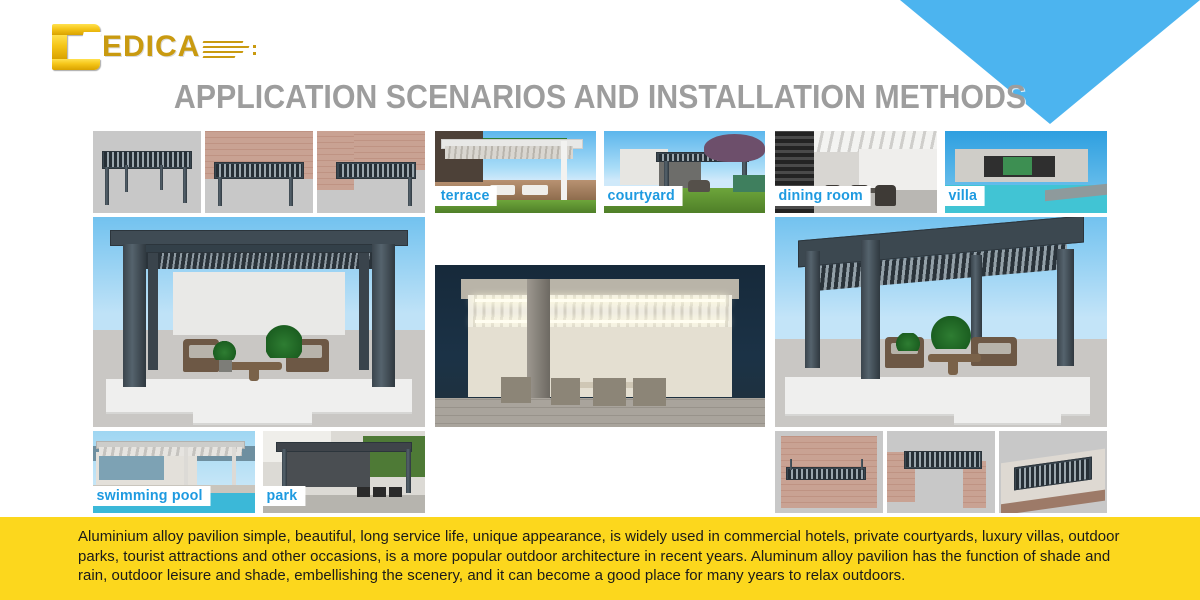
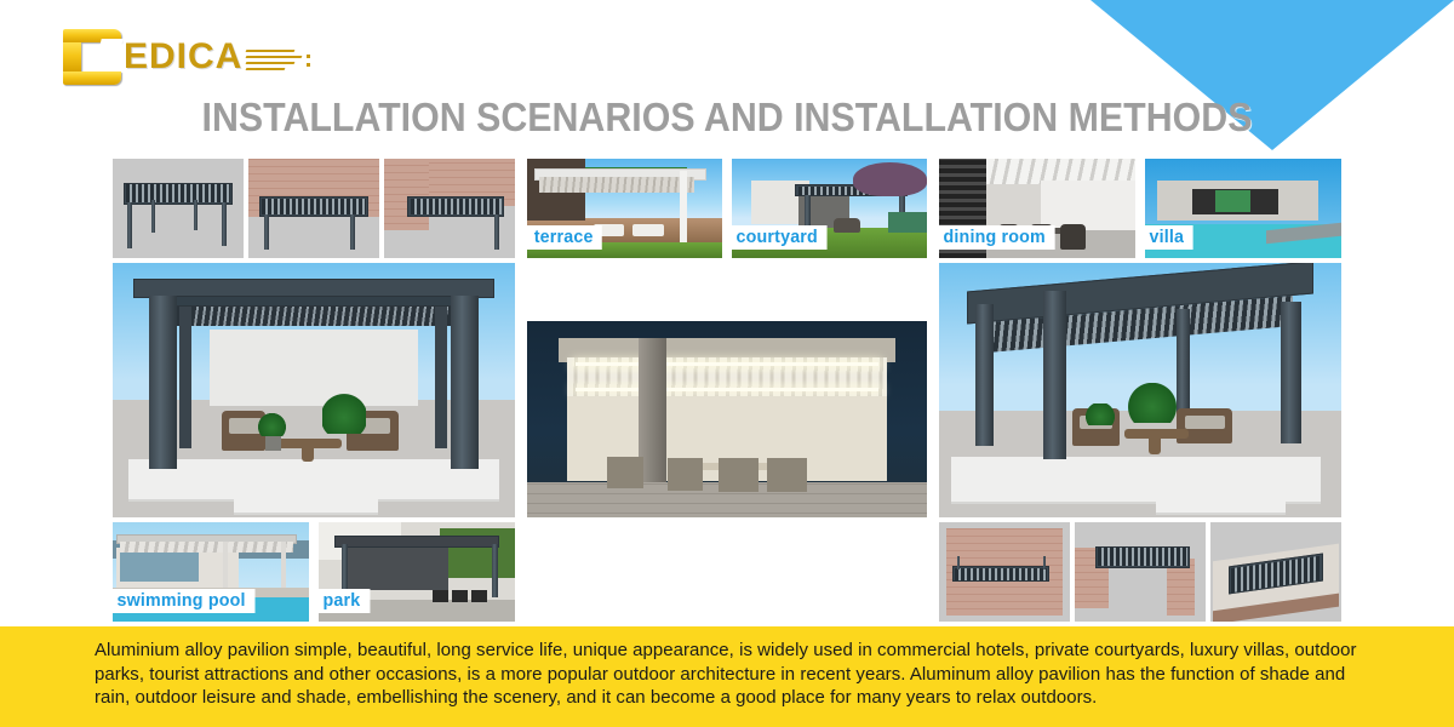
  EDICA
- APPLICATION SCENARIOS AND INSTALLATION METHODS
+ INSTALLATION SCENARIOS AND INSTALLATION METHODS
  terrace
  courtyard
  dining room
  villa
  swimming pool
  park
  Aluminium alloy pavilion simple, beautiful, long service life, unique appearance, is widely used in commercial hotels, private courtyards, luxury villas, outdoor parks, tourist attractions and other occasions, is a more popular outdoor architecture in recent years. Aluminum alloy pavilion has the function of shade and rain, outdoor leisure and shade, embellishing the scenery, and it can become a good place for many years to relax outdoors.
